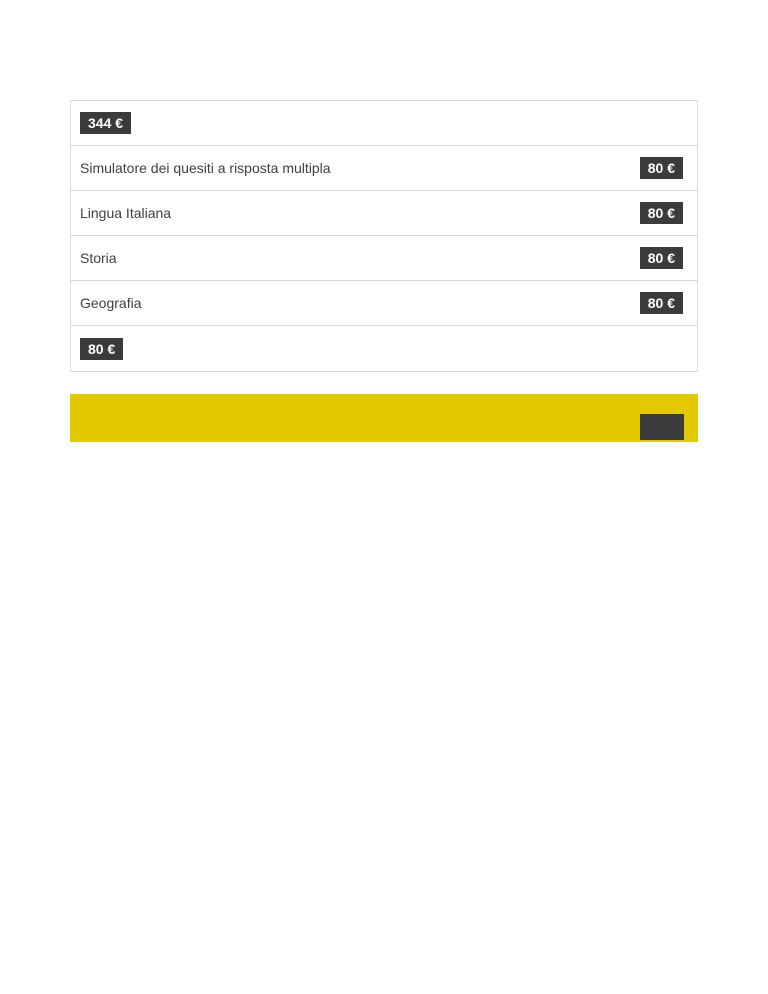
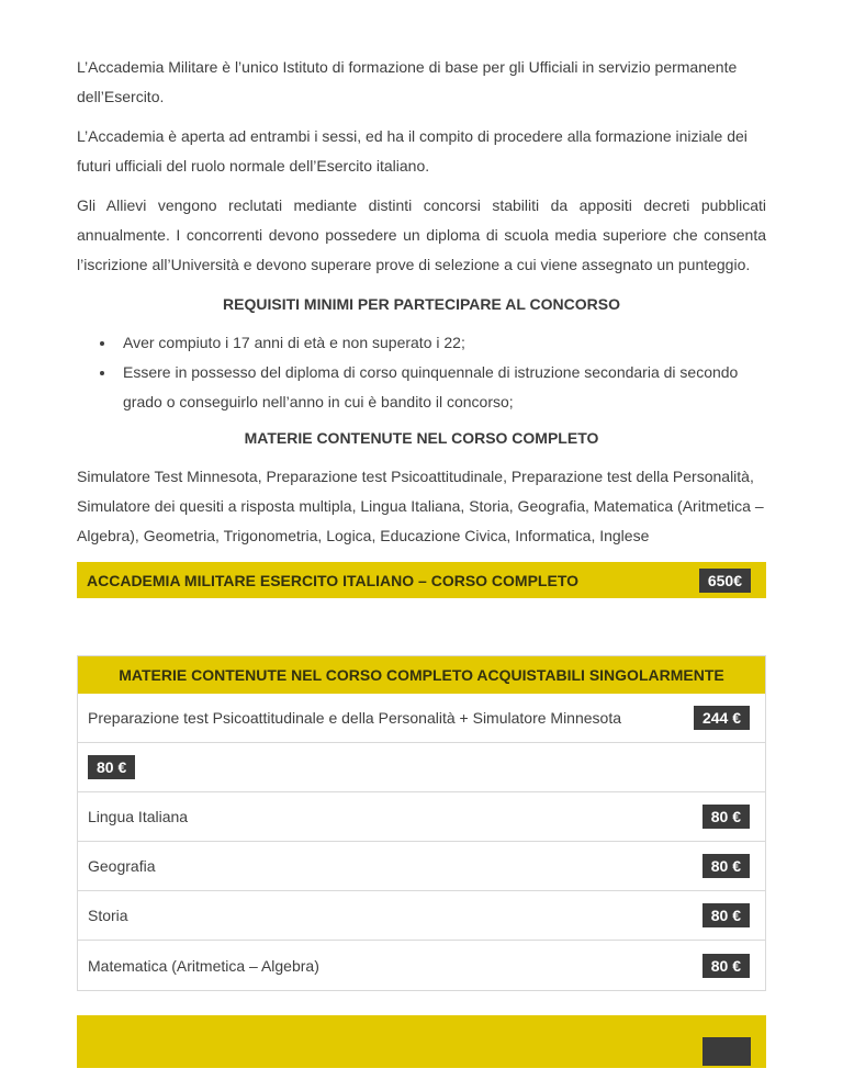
+ L’Accademia Militare è l’unico Istituto di formazione di base per gli Ufficiali in servizio permanente dell’Esercito.
+ L’Accademia è aperta ad entrambi i sessi, ed ha il compito di procedere alla formazione iniziale dei futuri ufficiali del ruolo normale dell’Esercito italiano.
+ Gli Allievi vengono reclutati mediante distinti concorsi stabiliti da appositi decreti pubblicati annualmente. I concorrenti devono possedere un diploma di scuola media superiore che consenta l’iscrizione all’Università e devono superare prove di selezione a cui viene assegnato un punteggio.
+ REQUISITI MINIMI PER PARTECIPARE AL CONCORSO
+ Aver compiuto i 17 anni di età e non superato i 22;
+ Essere in possesso del diploma di corso quinquennale di istruzione secondaria di secondo grado o conseguirlo nell’anno in cui è bandito il concorso;
+ MATERIE CONTENUTE NEL CORSO COMPLETO
+ Simulatore Test Minnesota, Preparazione test Psicoattitudinale, Preparazione test della Personalità, Simulatore dei quesiti a risposta multipla, Lingua Italiana, Storia, Geografia, Matematica (Aritmetica – Algebra), Geometria, Trigonometria, Logica, Educazione Civica, Informatica, Inglese
+ ACCADEMIA MILITARE ESERCITO ITALIANO – CORSO COMPLETO
+ 650€
+ MATERIE CONTENUTE NEL CORSO COMPLETO ACQUISTABILI SINGOLARMENTE
+ Preparazione test Psicoattitudinale e della Personalità + Simulatore Minnesota
- 344 €
+ 244 €
- Simulatore dei quesiti a risposta multipla
  80 €
  Lingua Italiana
  80 €
- Storia
+ Geografia
  80 €
- Geografia
+ Storia
  80 €
+ Matematica (Aritmetica – Algebra)
  80 €
